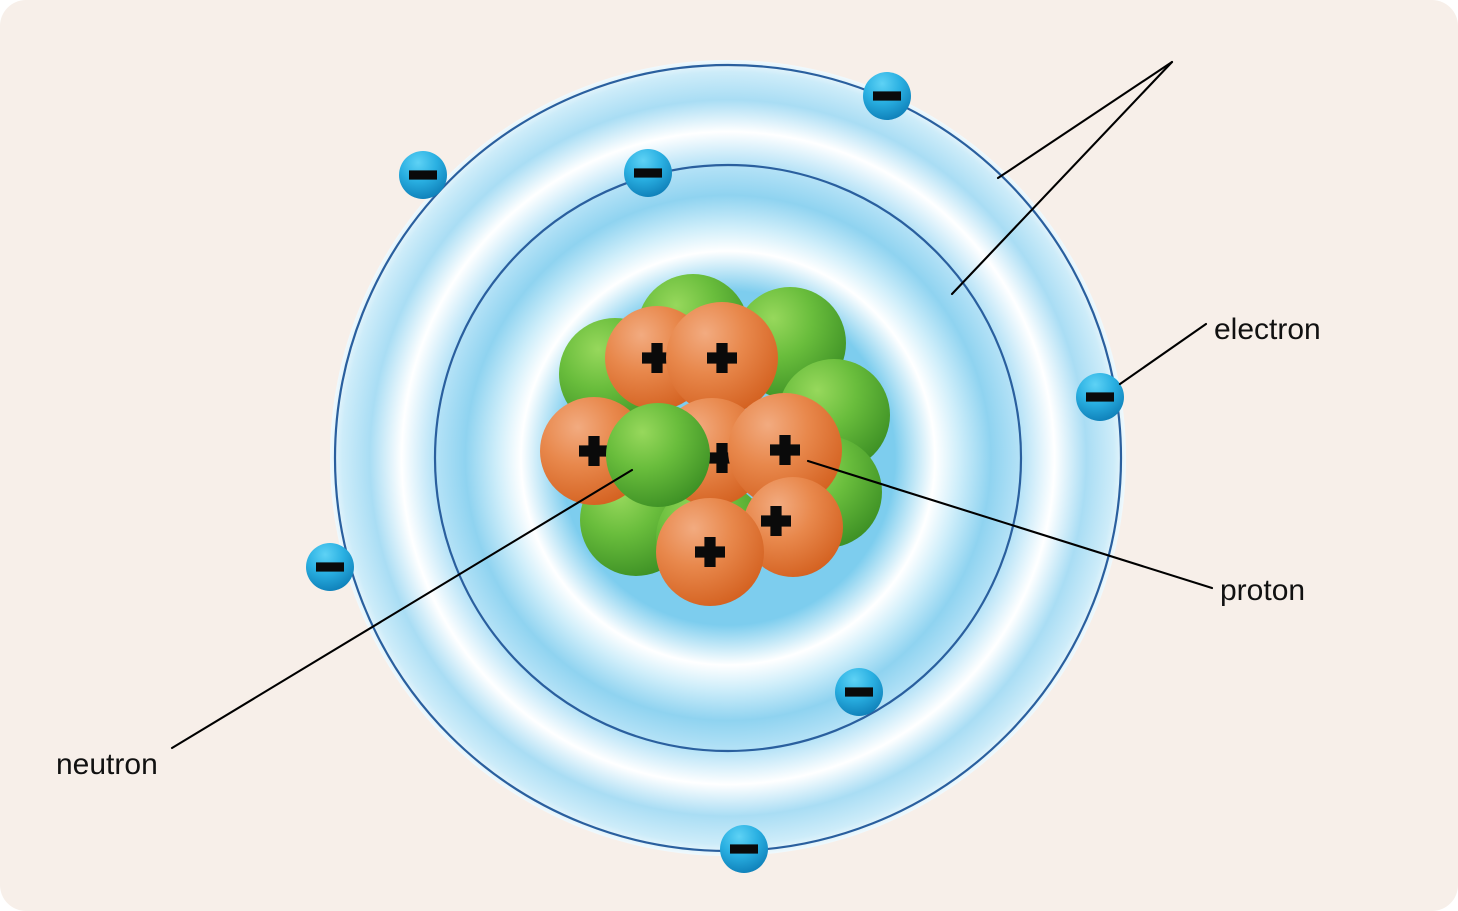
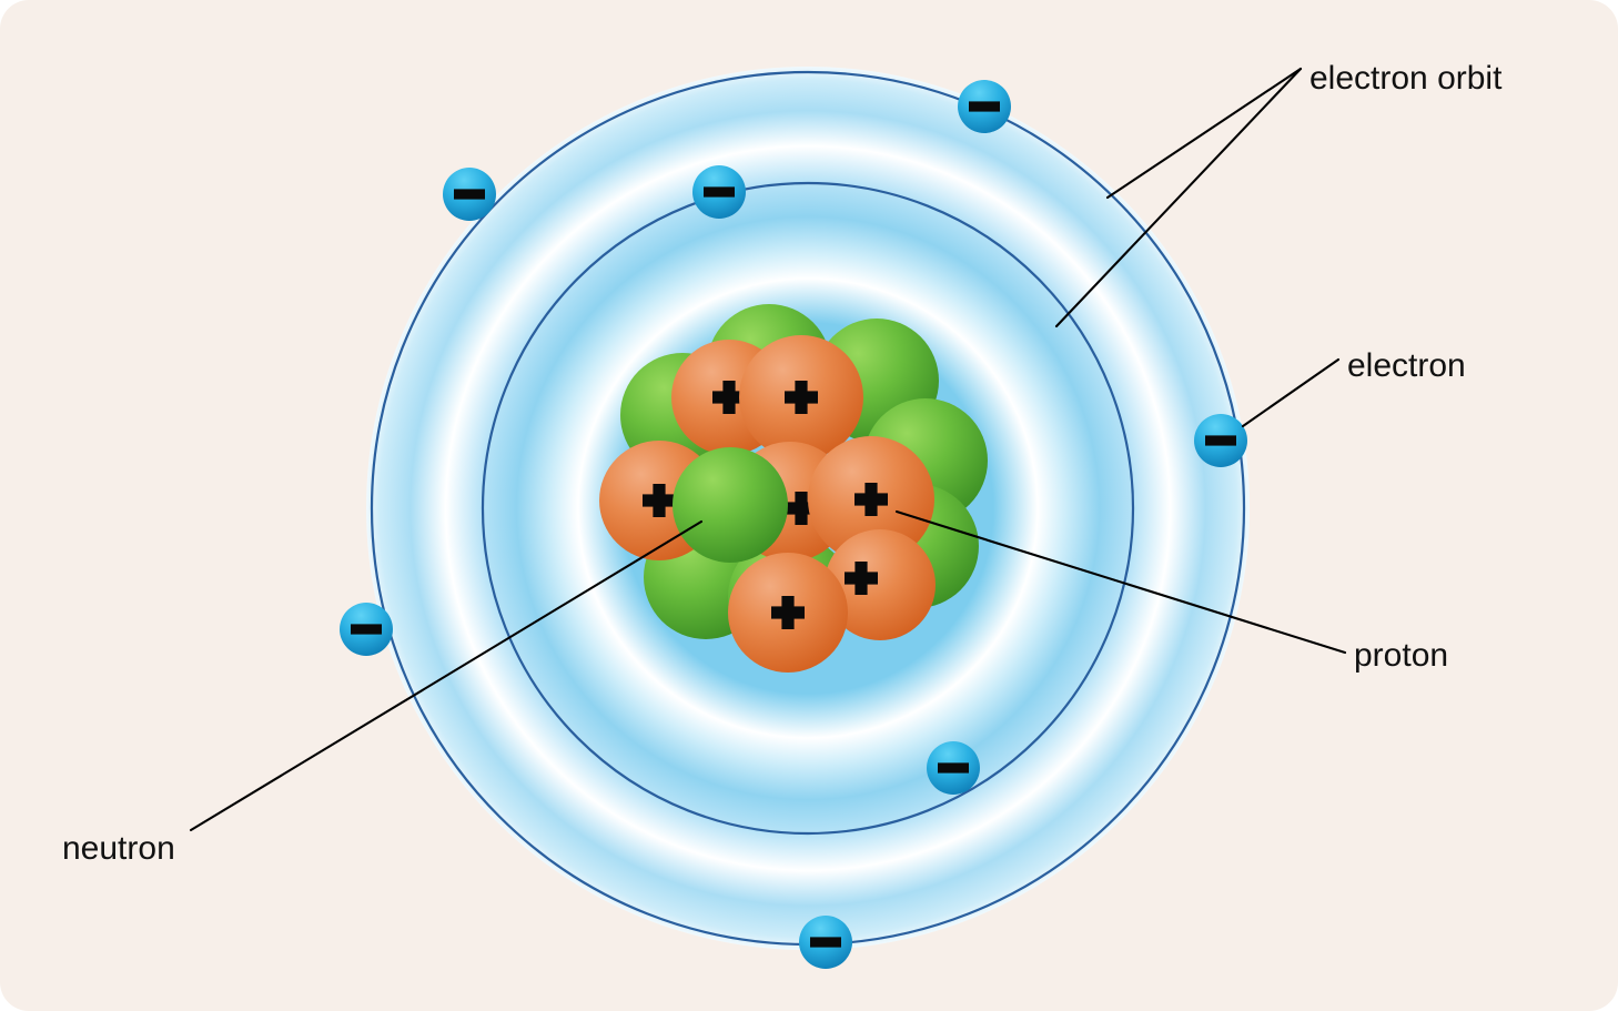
+ electron orbit
  electron
  proton
  neutron
